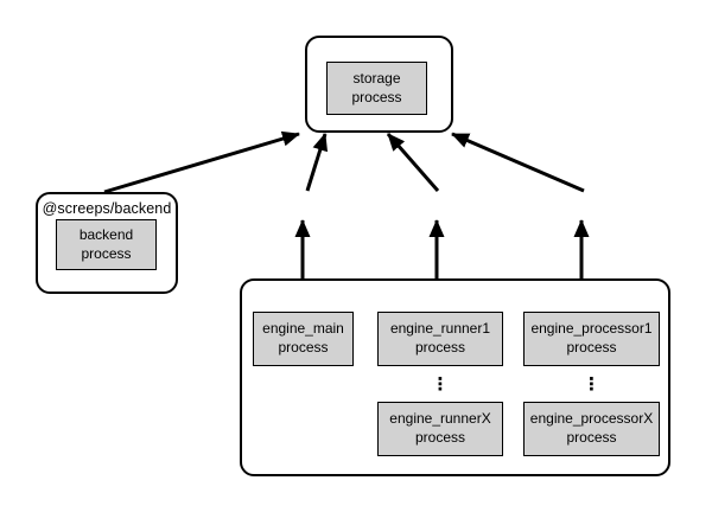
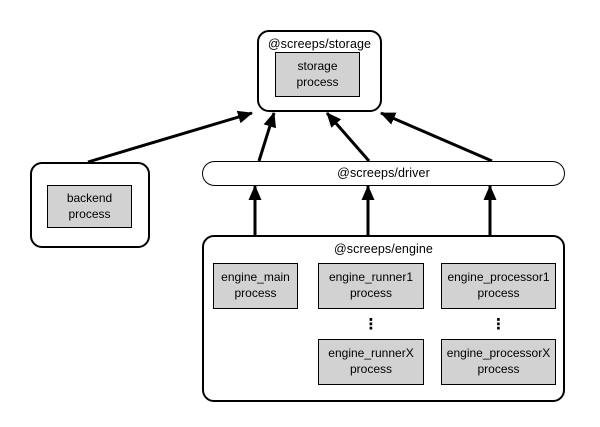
+ @screeps/storage
  storage
  process
- @screeps/backend
  backend
  process
+ @screeps/driver
+ @screeps/engine
  engine_main
  process
  engine_runner1
  process
  engine_processor1
  process
  ⋮
  ⋮
  engine_runnerX
  process
  engine_processorX
  process
